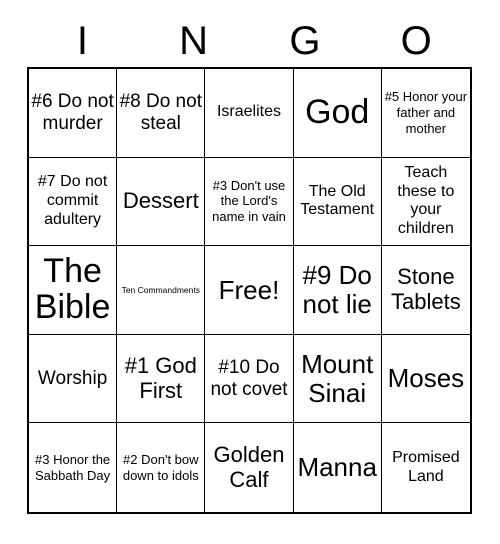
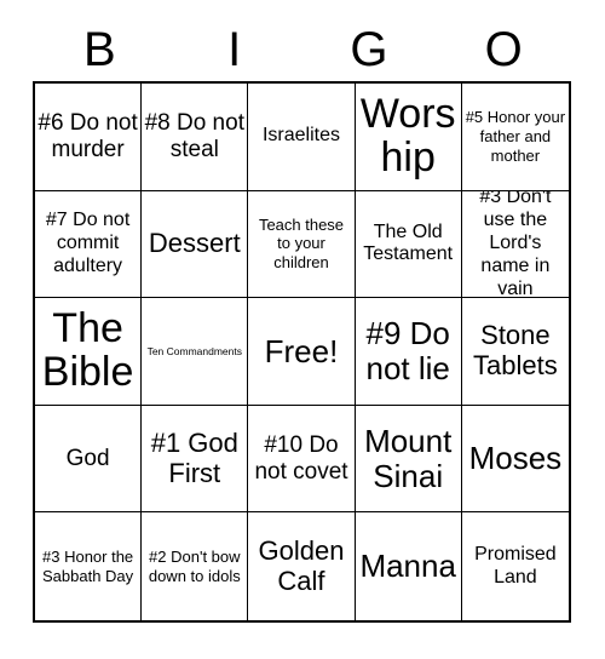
+ B
  I
- N
  G
  O
  #6 Do not murder
  #8 Do not steal
  Israelites
- God
+ Worship
  #5 Honor your father and mother
  #7 Do not commit adultery
  Dessert
- #3 Don't use the Lord's name in vain
+ Teach these to your children
  The Old Testament
- Teach these to your children
+ #3 Don't use the Lord's name in vain
  The Bible
  Ten Commandments
  Free!
  #9 Do not lie
  Stone Tablets
- Worship
+ God
  #1 God First
  #10 Do not covet
  Mount Sinai
  Moses
  #3 Honor the Sabbath Day
  #2 Don't bow down to idols
  Golden Calf
  Manna
  Promised Land
